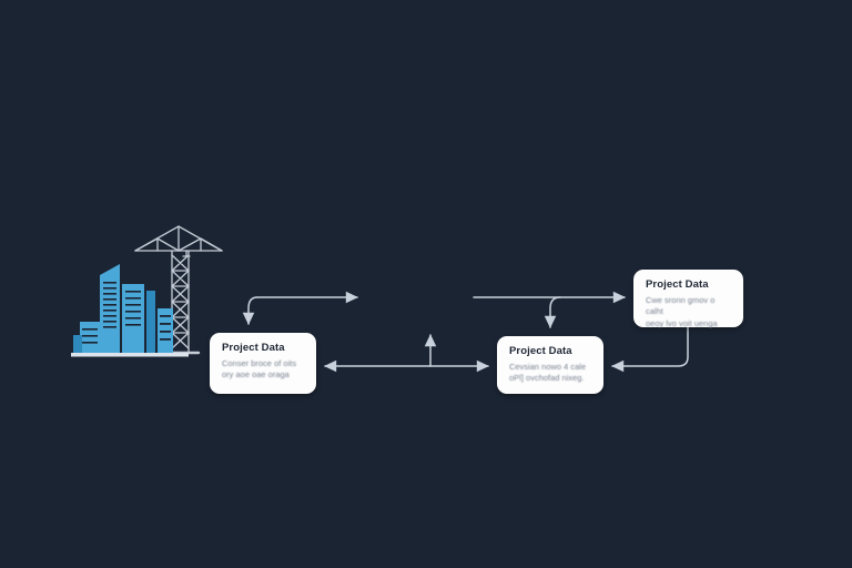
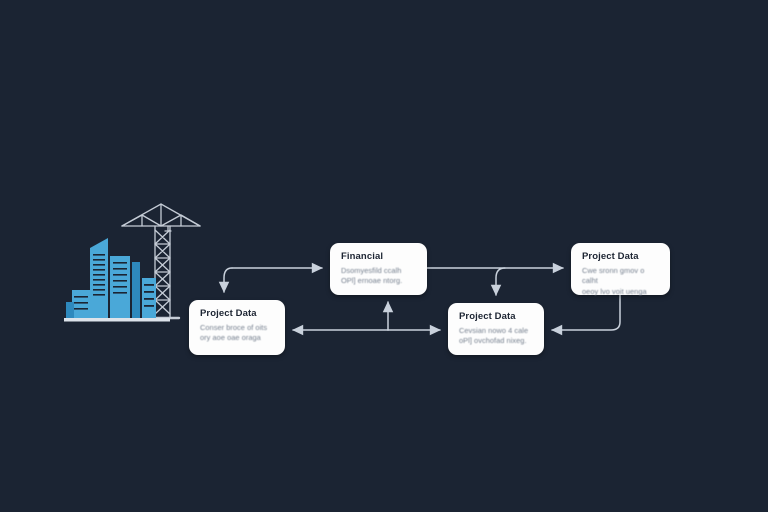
  Project Data
  Conser broce of oits
  ory aoe oae oraga
+ Financial
+ Dsomyesfild ccalh
+ OPl] ernoae ntorg.
  Project Data
  Cevsian nowo 4 cale
  oPl] ovchofad nixeg.
  Project Data
  Cwe sronn gmov o calht
  oeoy lvo voit uenga
